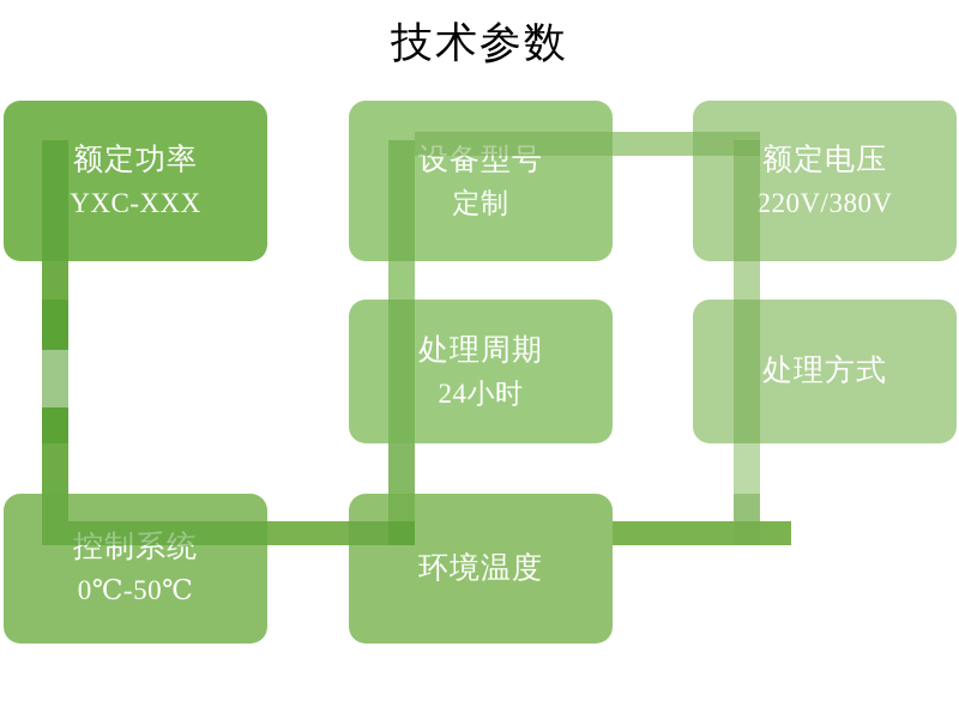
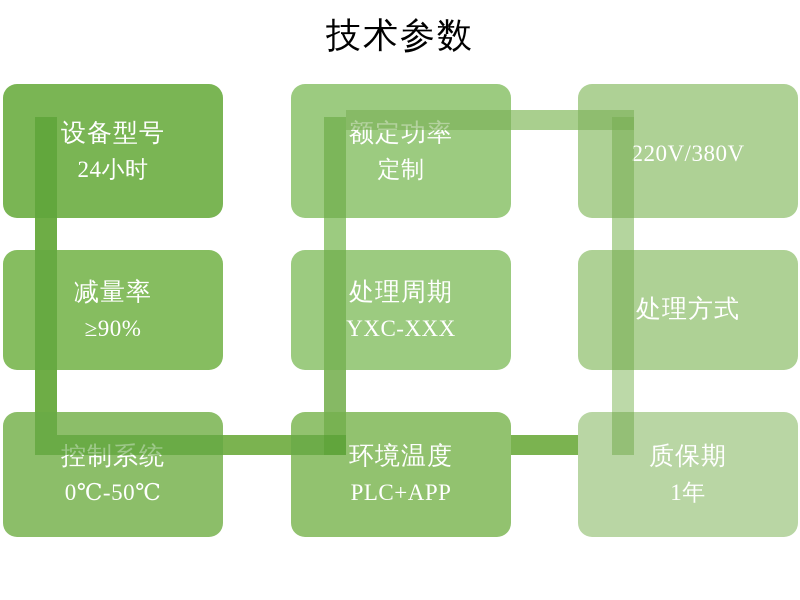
  技术参数
- 额定功率
+ 设备型号
- YXC-XXX
+ 24小时
- 设备型号
+ 额定功率
  定制
- 额定电压
  220V/380V
+ 减量率
+ ≥90%
  处理周期
- 24小时
+ YXC-XXX
  处理方式
  控制系统
  0℃-50℃
  环境温度
+ PLC+APP
+ 质保期
+ 1年
